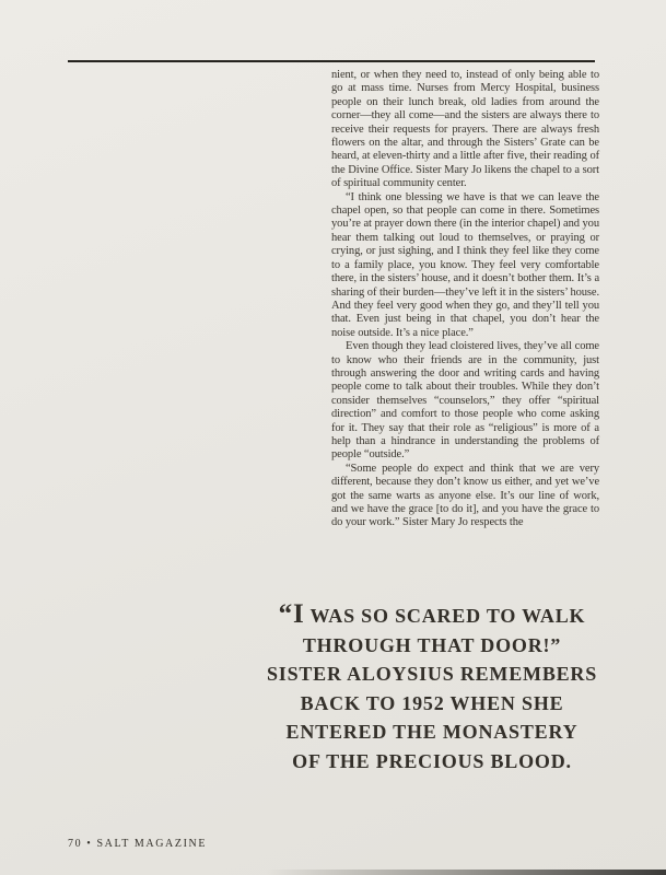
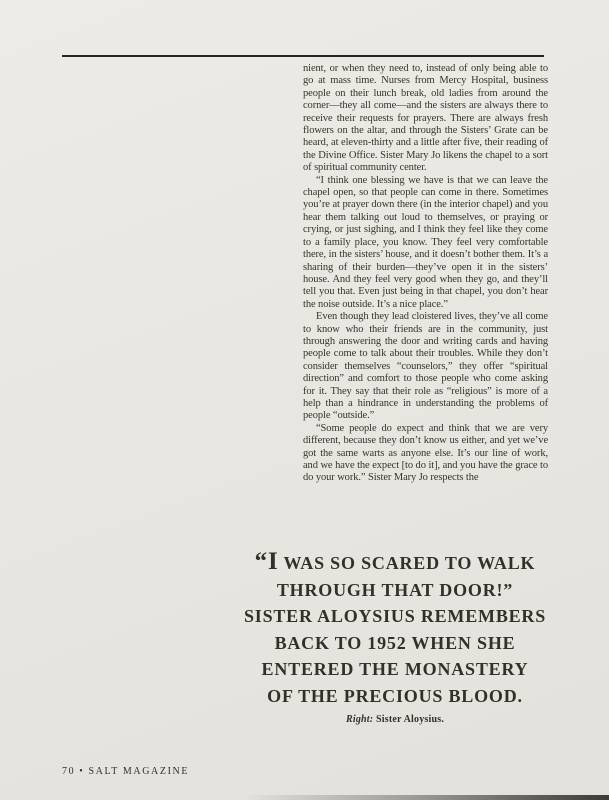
  nient, or when they need to, instead of only being able to go at mass time. Nurses from Mercy Hospital, business people on their lunch break, old ladies from around the corner—they all come—and the sisters are always there to receive their requests for prayers. There are always fresh flowers on the altar, and through the Sisters’ Grate can be heard, at eleven-thirty and a little after five, their reading of the Divine Office. Sister Mary Jo likens the chapel to a sort of spiritual community center.
- “I think one blessing we have is that we can leave the chapel open, so that people can come in there. Sometimes you’re at prayer down there (in the interior chapel) and you hear them talking out loud to themselves, or praying or crying, or just sighing, and I think they feel like they come to a family place, you know. They feel very comfortable there, in the sisters’ house, and it doesn’t bother them. It’s a sharing of their burden—they’ve left it in the sisters’ house. And they feel very good when they go, and they’ll tell you that. Even just being in that chapel, you don’t hear the noise outside. It’s a nice place.”
+ “I think one blessing we have is that we can leave the chapel open, so that people can come in there. Sometimes you’re at prayer down there (in the interior chapel) and you hear them talking out loud to themselves, or praying or crying, or just sighing, and I think they feel like they come to a family place, you know. They feel very comfortable there, in the sisters’ house, and it doesn’t bother them. It’s a sharing of their burden—they’ve open it in the sisters’ house. And they feel very good when they go, and they’ll tell you that. Even just being in that chapel, you don’t hear the noise outside. It’s a nice place.”
  Even though they lead cloistered lives, they’ve all come to know who their friends are in the community, just through answering the door and writing cards and having people come to talk about their troubles. While they don’t consider themselves “counselors,” they offer “spiritual direction” and comfort to those people who come asking for it. They say that their role as “religious” is more of a help than a hindrance in understanding the problems of people “outside.”
- “Some people do expect and think that we are very different, because they don’t know us either, and yet we’ve got the same warts as anyone else. It’s our line of work, and we have the grace [to do it], and you have the grace to do your work.” Sister Mary Jo respects the
+ “Some people do expect and think that we are very different, because they don’t know us either, and yet we’ve got the same warts as anyone else. It’s our line of work, and we have the expect [to do it], and you have the grace to do your work.” Sister Mary Jo respects the
  “I WAS SO SCARED TO WALK
  THROUGH THAT DOOR!”
  SISTER ALOYSIUS REMEMBERS
  BACK TO 1952 WHEN SHE
  ENTERED THE MONASTERY
  OF THE PRECIOUS BLOOD.
+ Right: Sister Aloysius.
  70 • SALT MAGAZINE
